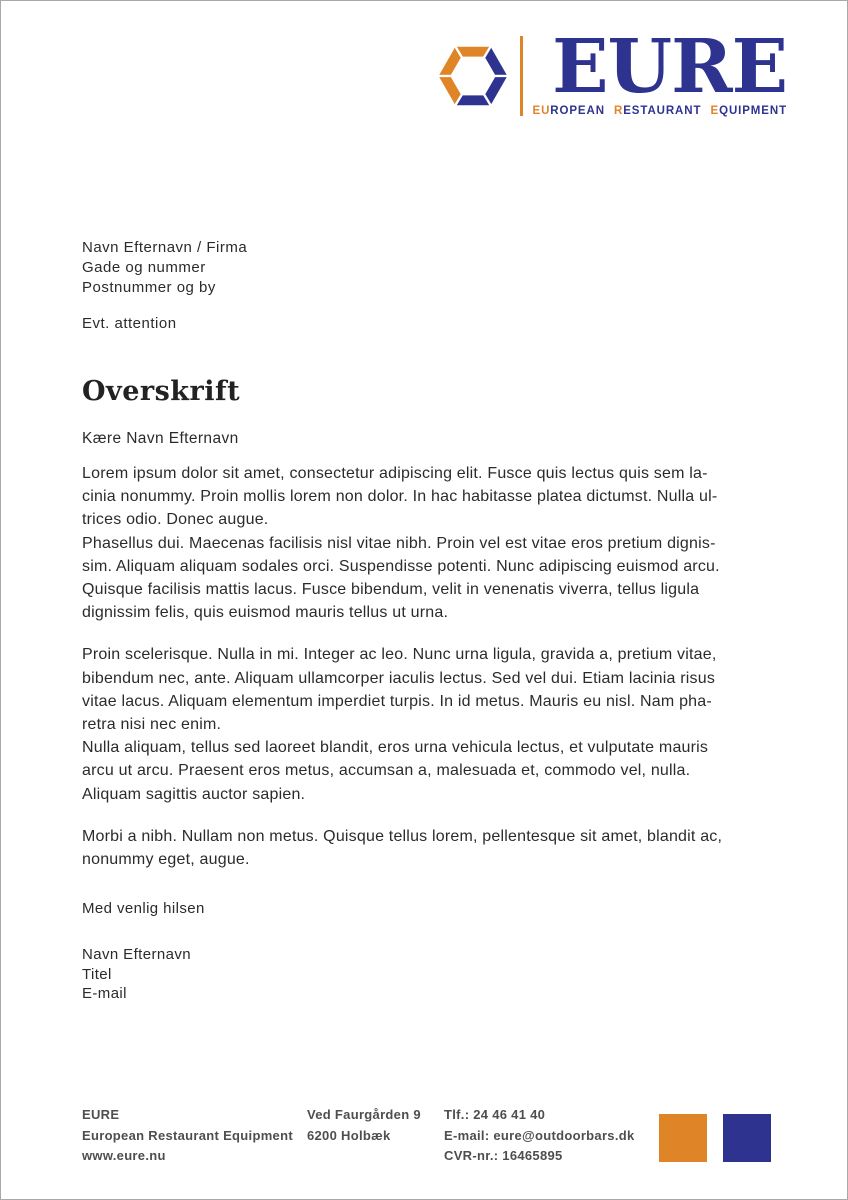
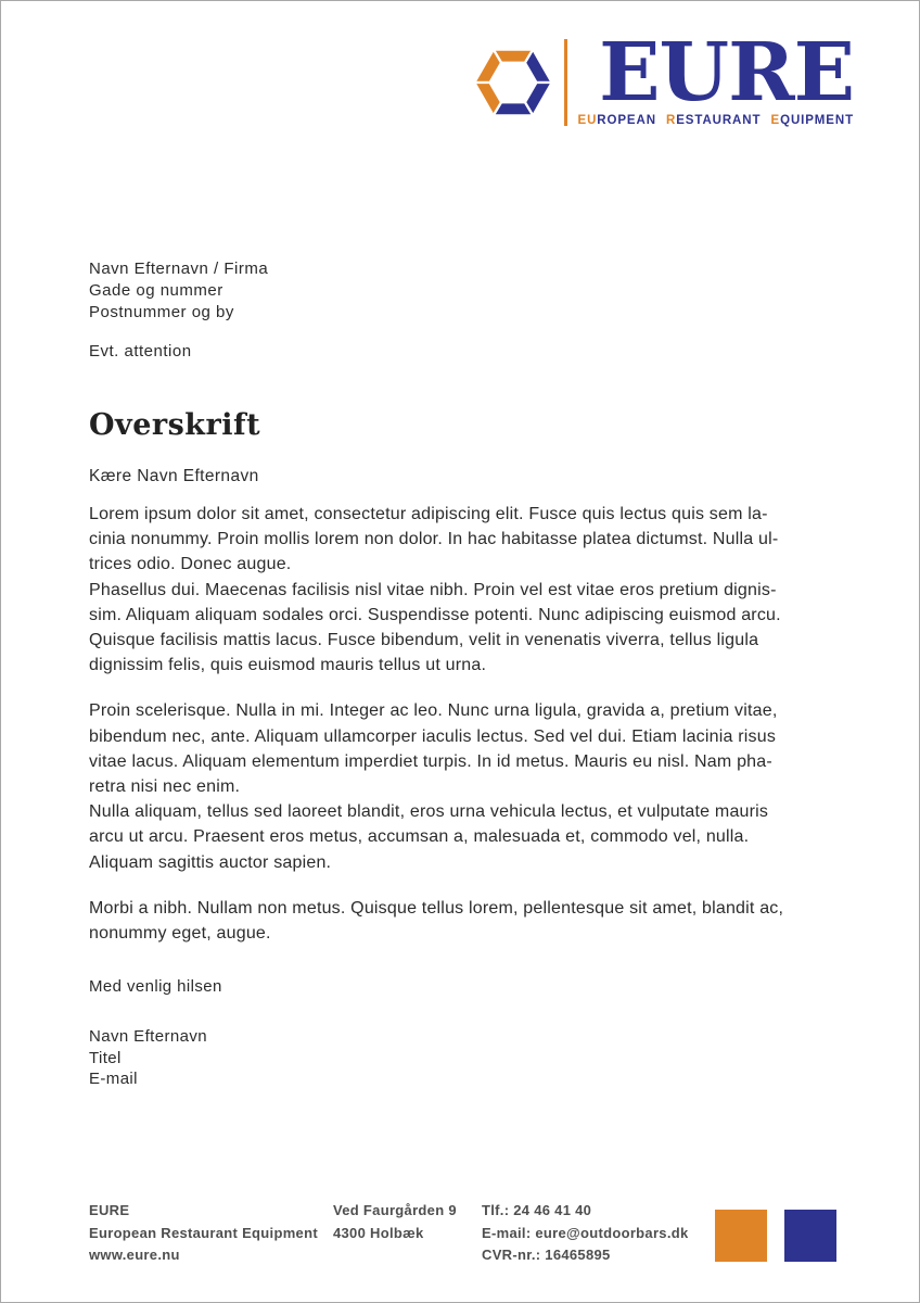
  EURE
  EUROPEAN RESTAURANT EQUIPMENT
  Navn Efternavn / Firma
  Gade og nummer
  Postnummer og by
  Evt. attention
  Overskrift
  Kære Navn Efternavn
  Lorem ipsum dolor sit amet, consectetur adipiscing elit. Fusce quis lectus quis sem la-
  cinia nonummy. Proin mollis lorem non dolor. In hac habitasse platea dictumst. Nulla ul-
  trices odio. Donec augue.
  Phasellus dui. Maecenas facilisis nisl vitae nibh. Proin vel est vitae eros pretium dignis-
  sim. Aliquam aliquam sodales orci. Suspendisse potenti. Nunc adipiscing euismod arcu.
  Quisque facilisis mattis lacus. Fusce bibendum, velit in venenatis viverra, tellus ligula
  dignissim felis, quis euismod mauris tellus ut urna.
  Proin scelerisque. Nulla in mi. Integer ac leo. Nunc urna ligula, gravida a, pretium vitae,
  bibendum nec, ante. Aliquam ullamcorper iaculis lectus. Sed vel dui. Etiam lacinia risus
  vitae lacus. Aliquam elementum imperdiet turpis. In id metus. Mauris eu nisl. Nam pha-
  retra nisi nec enim.
  Nulla aliquam, tellus sed laoreet blandit, eros urna vehicula lectus, et vulputate mauris
  arcu ut arcu. Praesent eros metus, accumsan a, malesuada et, commodo vel, nulla.
  Aliquam sagittis auctor sapien.
  Morbi a nibh. Nullam non metus. Quisque tellus lorem, pellentesque sit amet, blandit ac,
  nonummy eget, augue.
  Med venlig hilsen
  Navn Efternavn
  Titel
  E-mail
  EURE
  European Restaurant Equipment
  www.eure.nu
  Ved Faurgården 9
- 6200 Holbæk
+ 4300 Holbæk
  Tlf.: 24 46 41 40
  E-mail: eure@outdoorbars.dk
  CVR-nr.: 16465895
